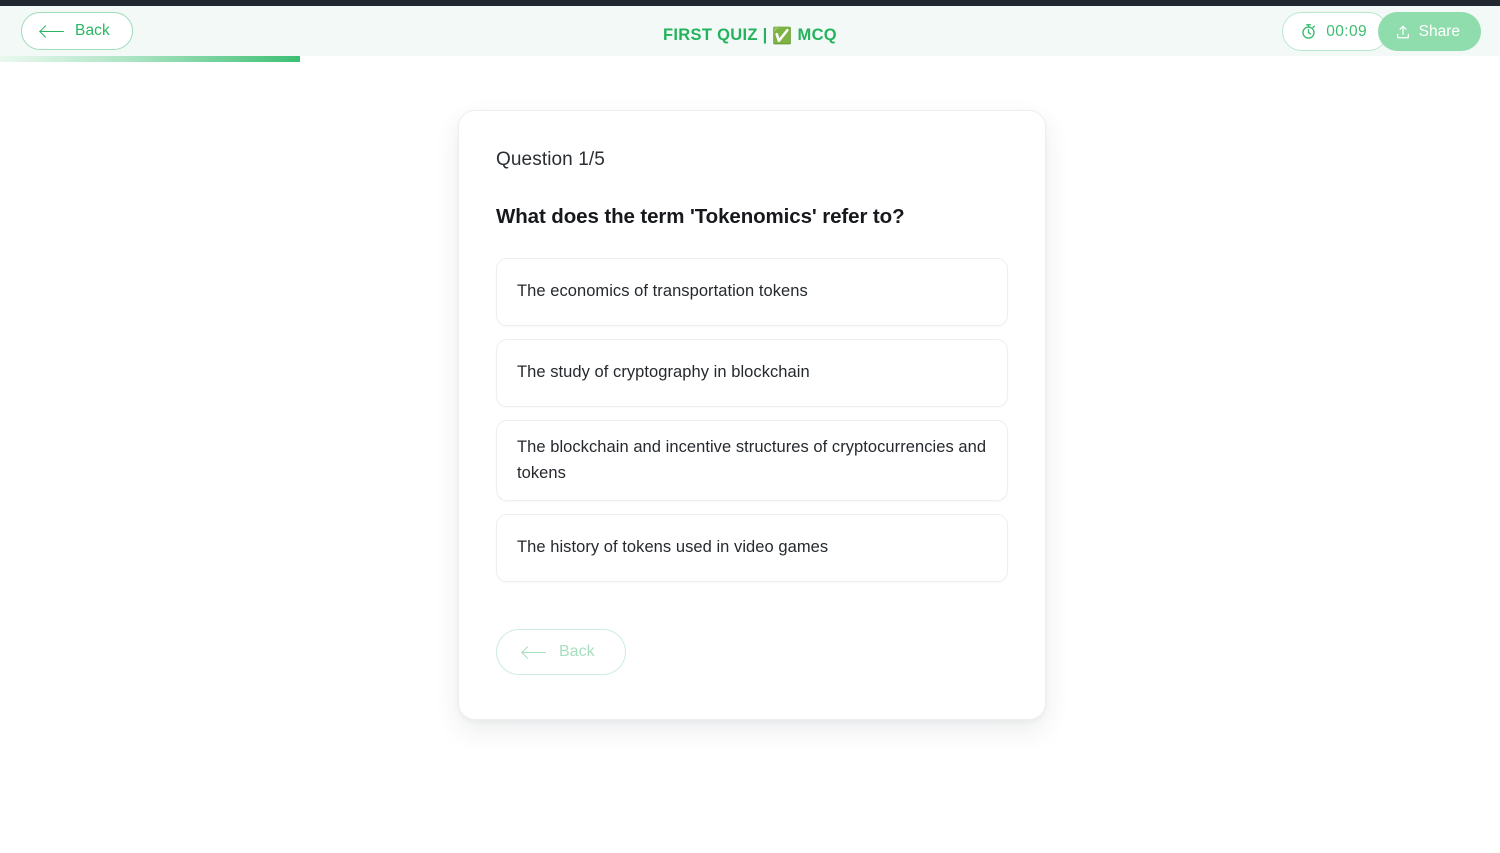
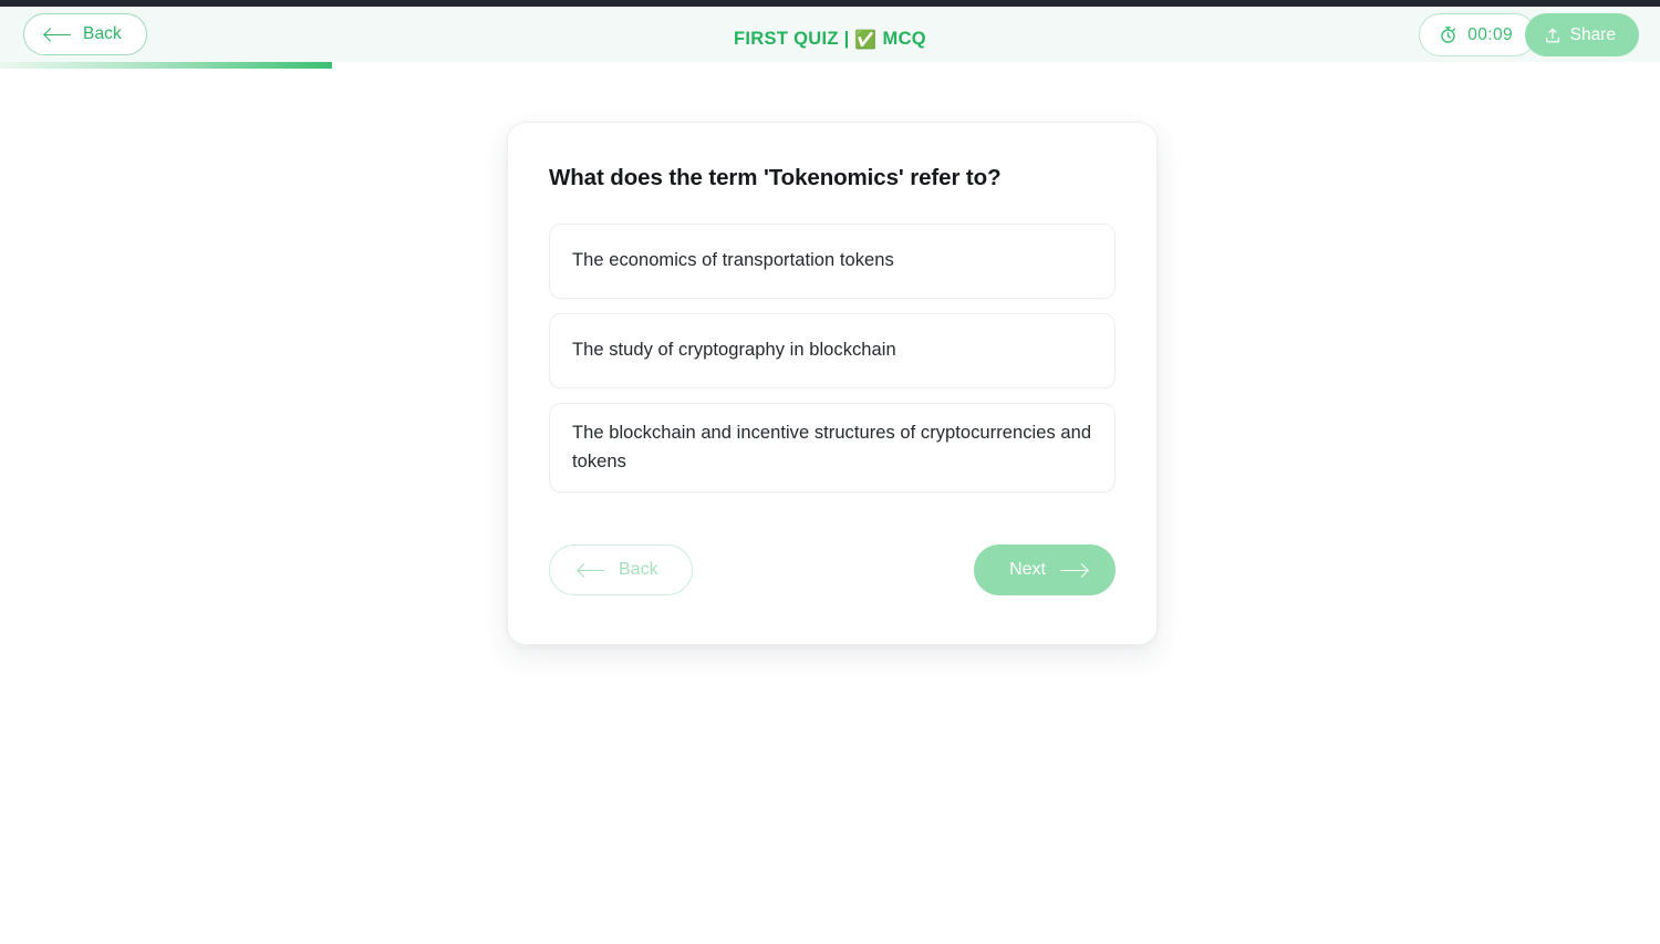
  Back
  FIRST QUIZ | ✅ MCQ
  00:09
  Share
- Question 1/5
  What does the term 'Tokenomics' refer to?
  The economics of transportation tokens
  The study of cryptography in blockchain
  The blockchain and incentive structures of cryptocurrencies and tokens
- The history of tokens used in video games
  Back
+ Next
